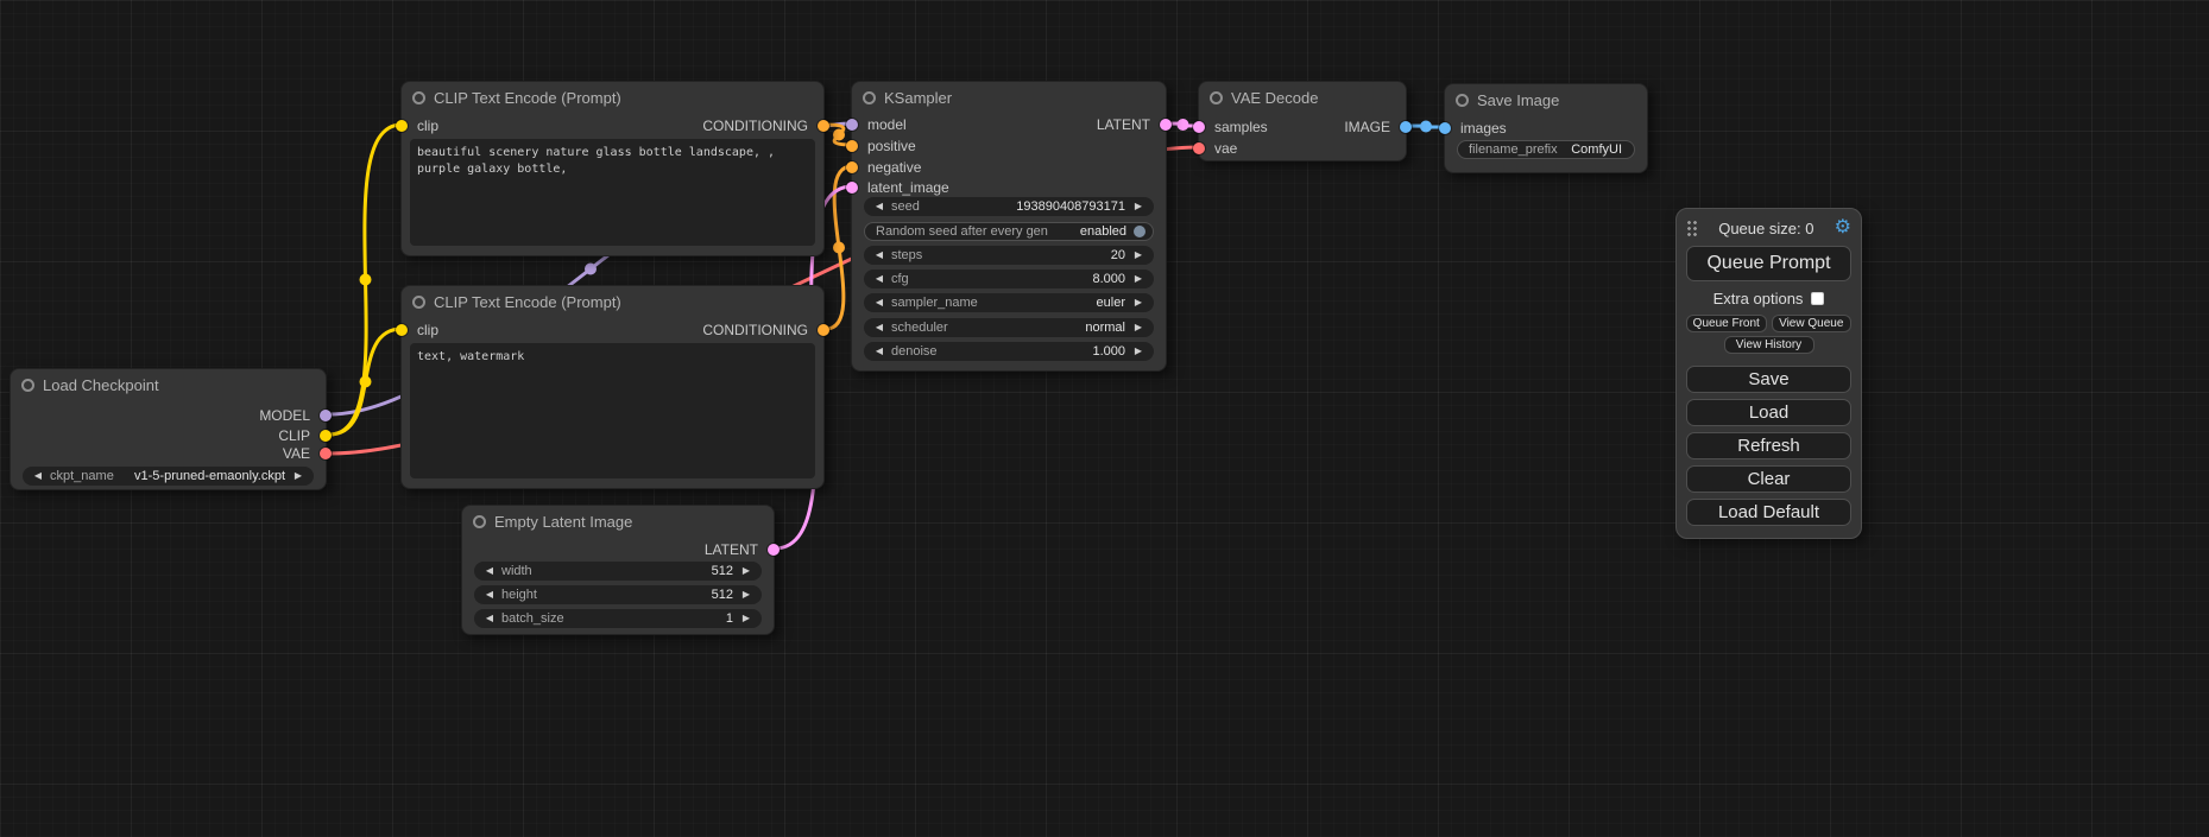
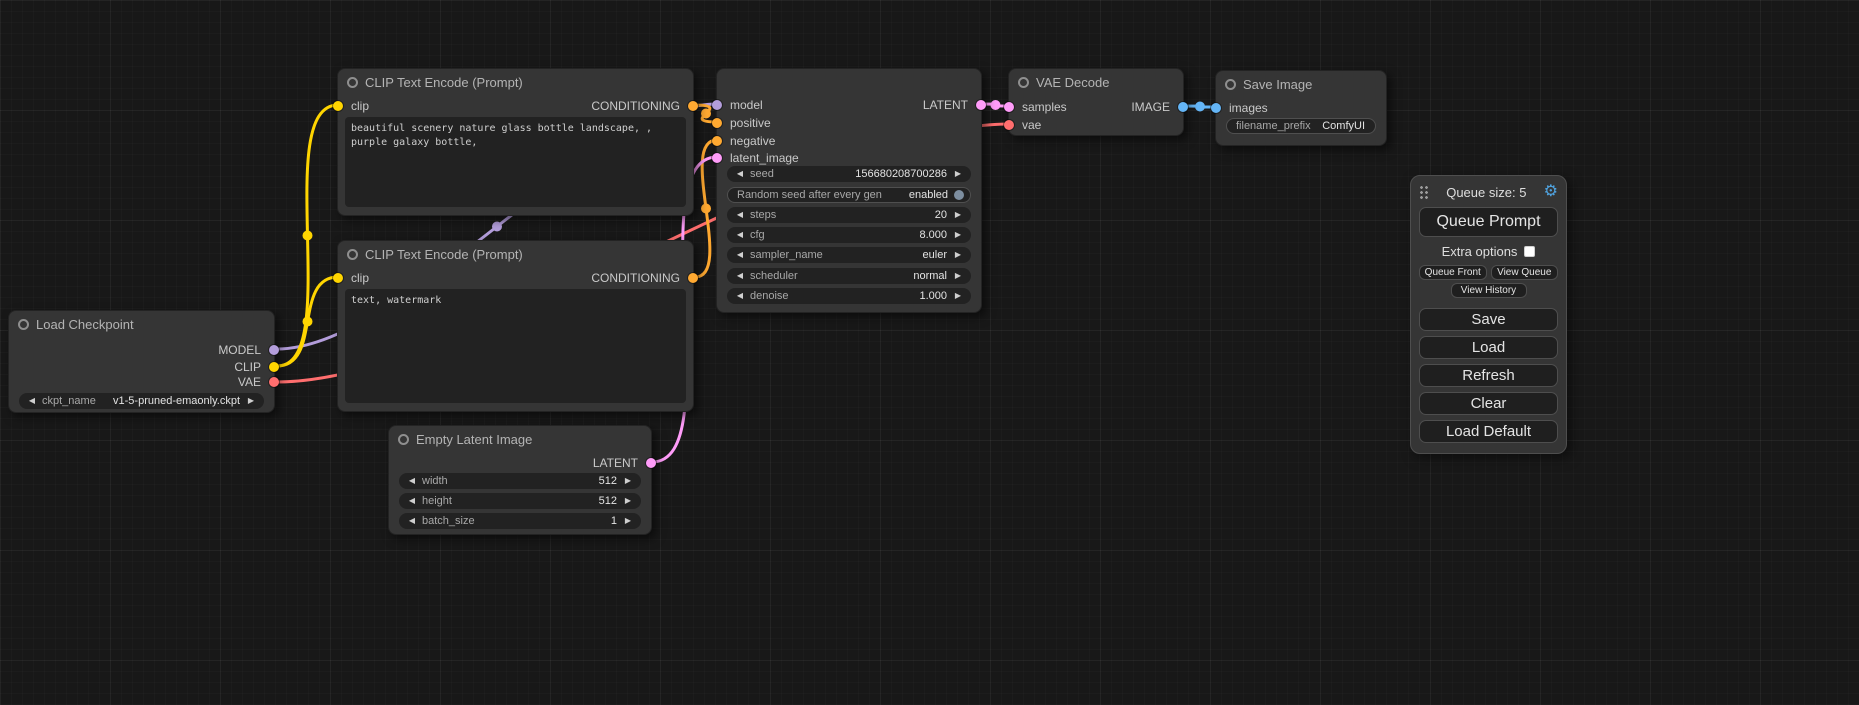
  Load Checkpoint
  MODEL
  CLIP
  VAE
  ckpt_name
  v1-5-pruned-emaonly.ckpt
  CLIP Text Encode (Prompt)
  clip
  CONDITIONING
  beautiful scenery nature glass bottle landscape, , purple galaxy bottle,
  CLIP Text Encode (Prompt)
  clip
  CONDITIONING
  text, watermark
  Empty Latent Image
  LATENT
  width
  512
  height
  512
  batch_size
  1
- KSampler
  model
  positive
  negative
  latent_image
  LATENT
  seed
- 193890408793171
+ 156680208700286
  Random seed after every gen
  enabled
  steps
  20
  cfg
  8.000
  sampler_name
  euler
  scheduler
  normal
  denoise
  1.000
  VAE Decode
  samples
  vae
  IMAGE
  Save Image
  images
  filename_prefix
  ComfyUI
- Queue size: 0
+ Queue size: 5
  Queue Prompt
  Extra options
  Queue Front
  View Queue
  View History
  Save
  Load
  Refresh
  Clear
  Load Default
